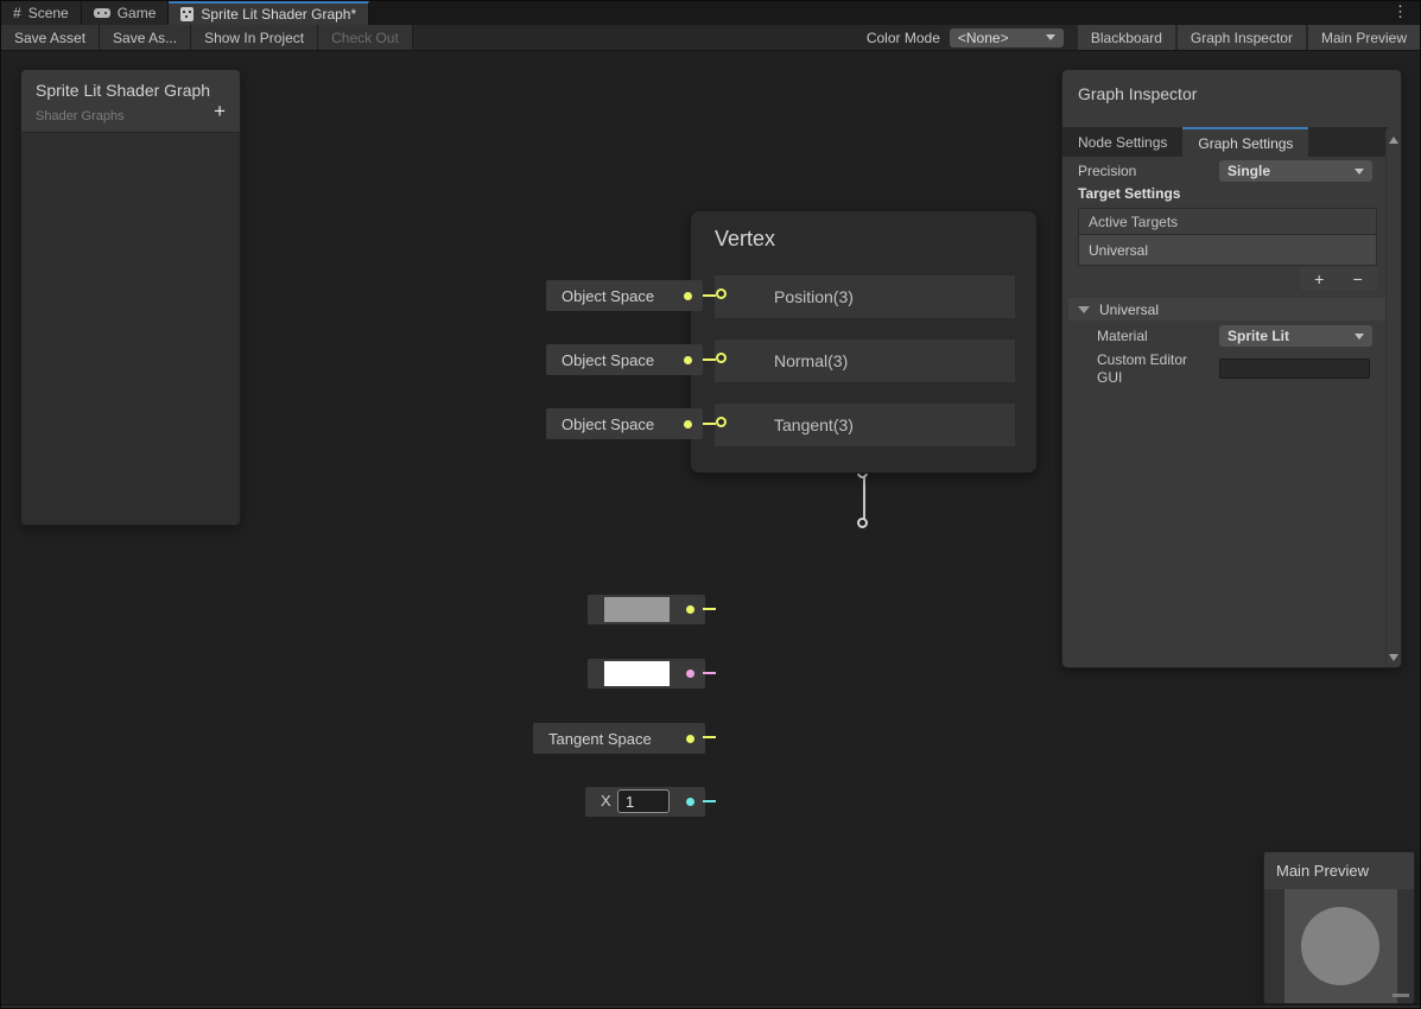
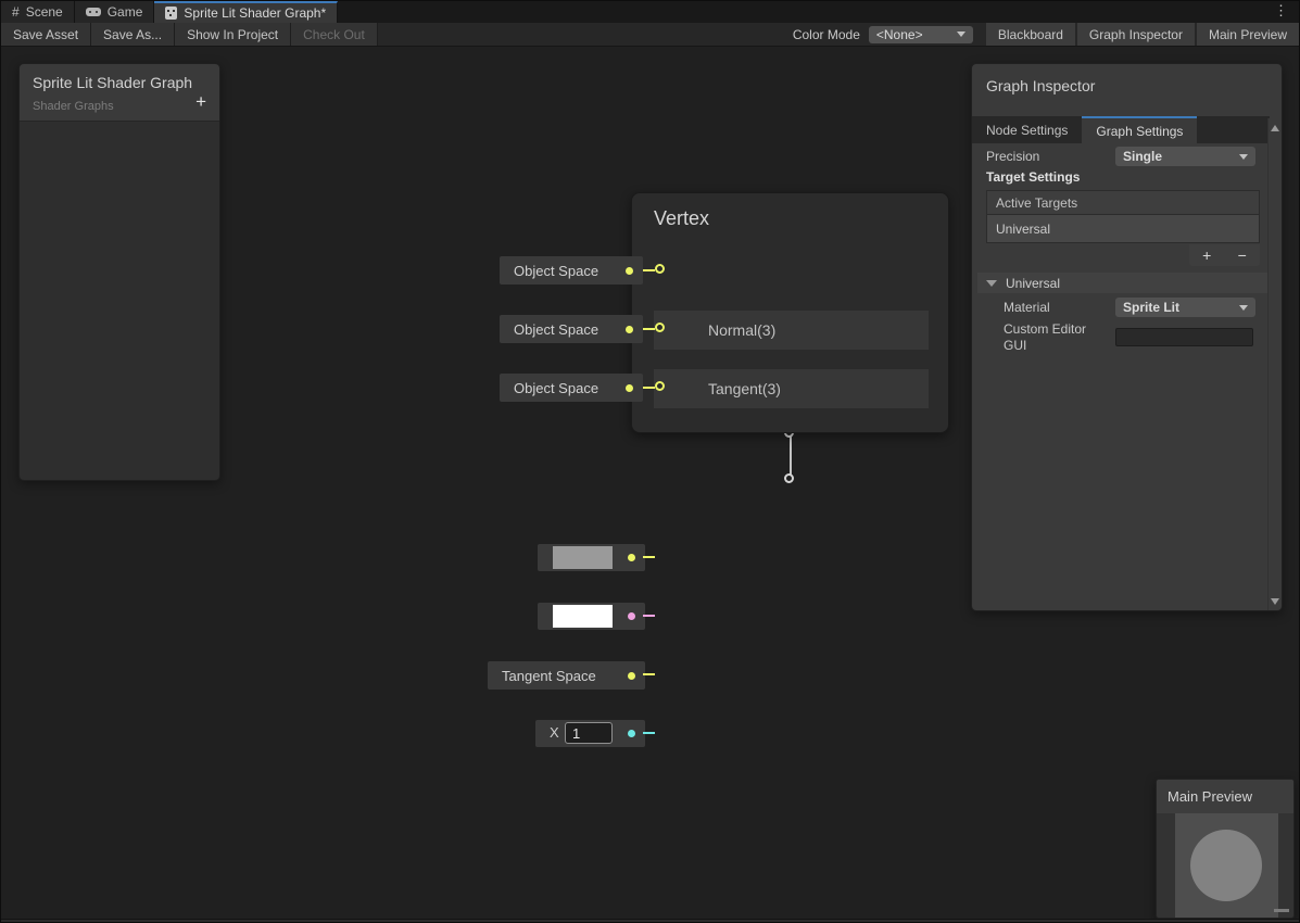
  #
  Scene
  Game
  Sprite Lit Shader Graph*
  ⋮
  Save Asset
  Save As...
  Show In Project
  Check Out
  Color Mode
  <None>
  Blackboard
  Graph Inspector
  Main Preview
  Sprite Lit Shader Graph
  Shader Graphs
  +
  Vertex
- Position(3)
  Normal(3)
  Tangent(3)
  Object Space
  Object Space
  Object Space
  Tangent Space
  X
  1
  Graph Inspector
  Node Settings
  Graph Settings
  Precision
  Single
  Target Settings
  Active Targets
  Universal
  +
  −
  Universal
  Material
  Sprite Lit
  Custom Editor GUI
  Main Preview
